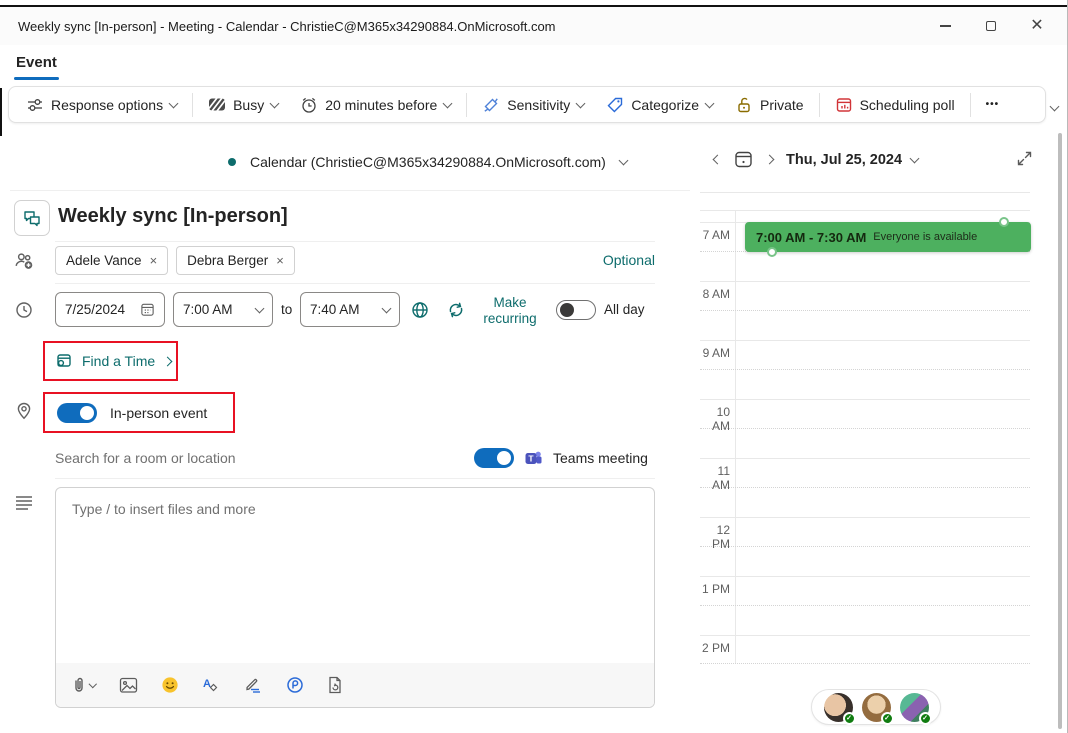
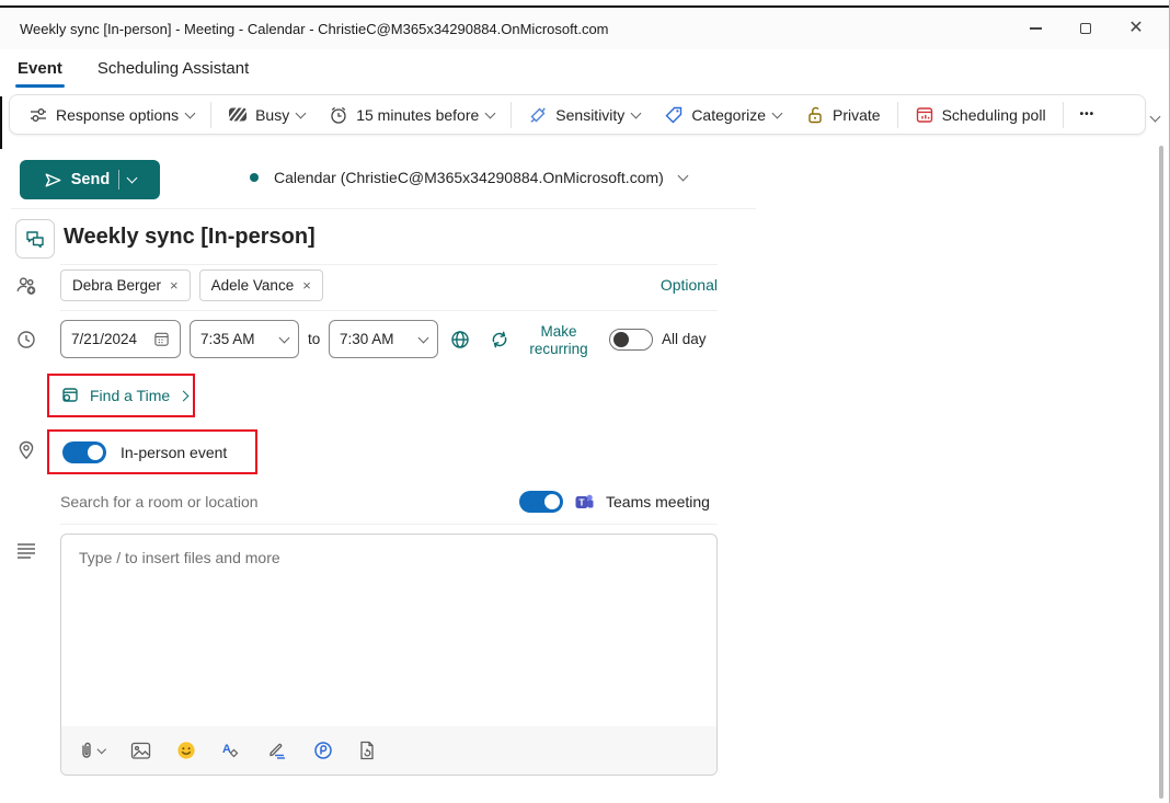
  Weekly sync [In-person] - Meeting - Calendar - ChristieC@M365x34290884.OnMicrosoft.com
  ✕
  Event
+ Scheduling Assistant
  Response options
  Busy
- 20 minutes before
+ 15 minutes before
  Sensitivity
  Categorize
  Private
  Scheduling poll
  •••
+ Send
  Calendar (ChristieC@M365x34290884.OnMicrosoft.com)
  Weekly sync [In-person]
- Adele Vance
+ Debra Berger
  ×
- Debra Berger
+ Adele Vance
  ×
  Optional
- 7/25/2024
+ 7/21/2024
- 7:00 AM
+ 7:35 AM
  to
- 7:40 AM
+ 7:30 AM
  Make recurring
  All day
  Find a Time
  In-person event
  Search for a room or location
  T
  Teams meeting
  Type / to insert files and more
  A
- Thu, Jul 25, 2024
- 7 AM
- 8 AM
- 9 AM
- 10 AM
- 11 AM
- 12 PM
- 1 PM
- 2 PM
- 7:00 AM - 7:30 AM
- Everyone is available
